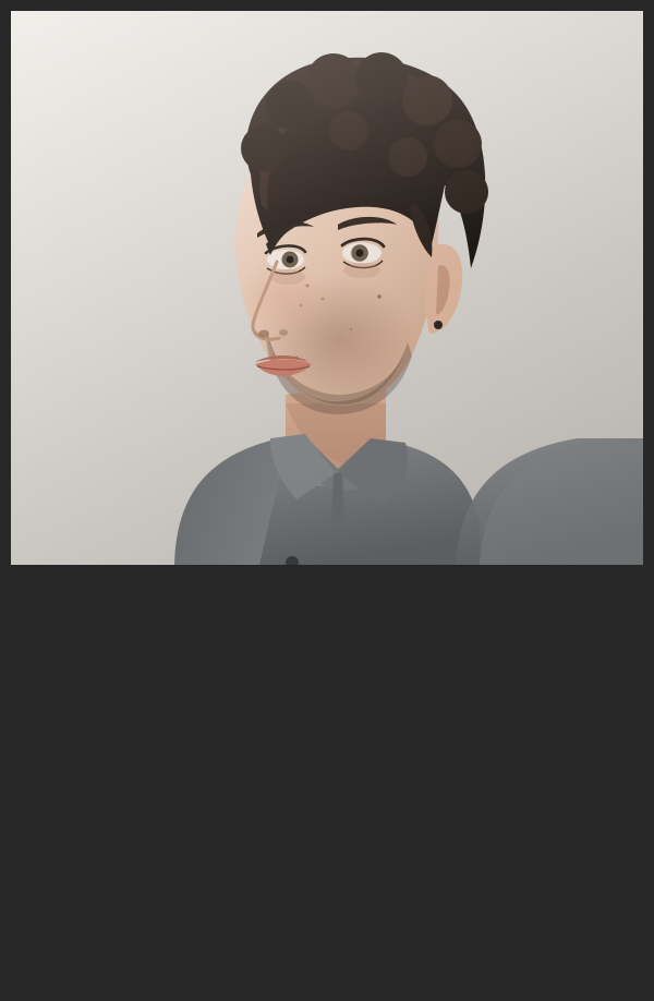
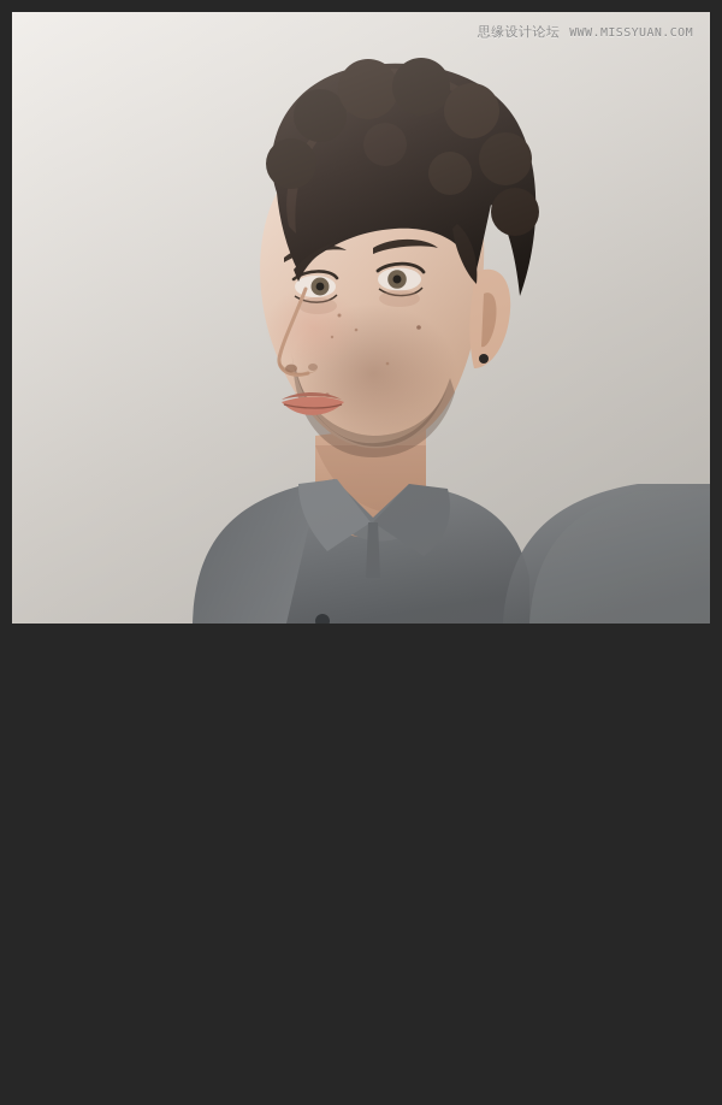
+ 思缘设计论坛 WWW.MISSYUAN.COM
